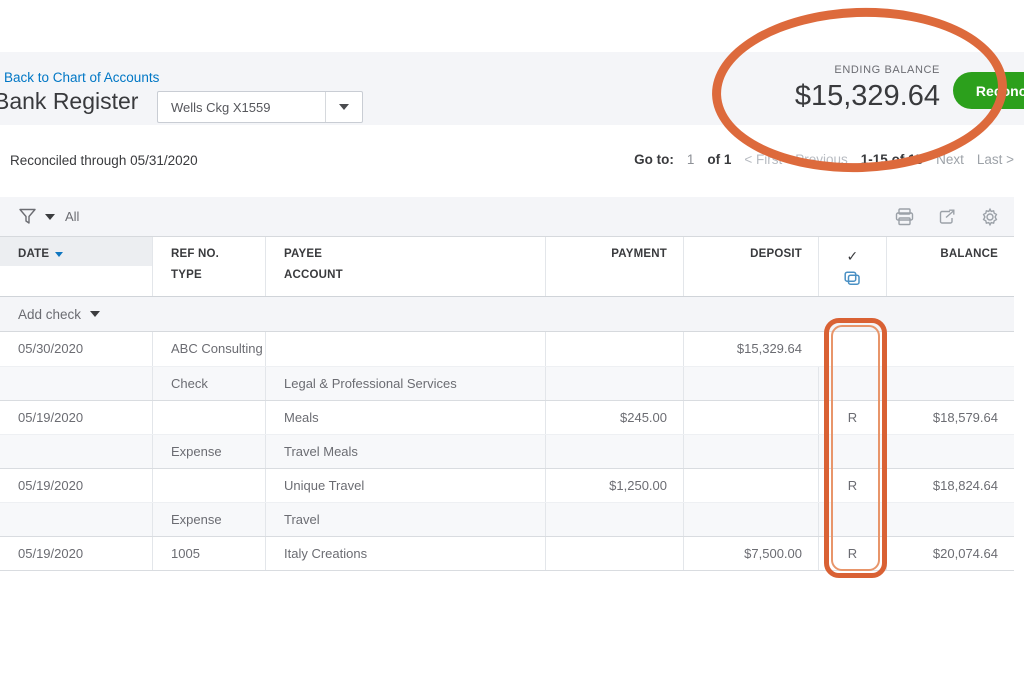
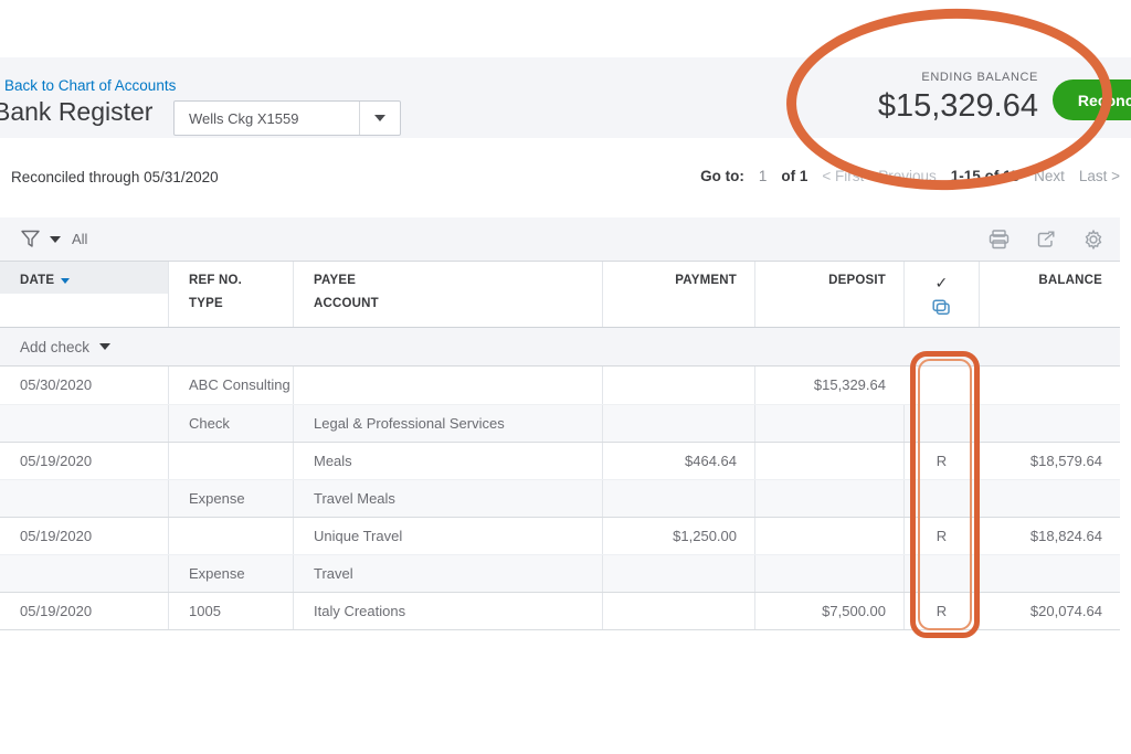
  Back to Chart of Accounts
  Bank Register
  Wells Ckg X1559
  ENDING BALANCE
  $15,329.64
  Reconciled through 05/31/2020
  Go to:
  1
  of 1
  < First
  Previous
  1-15 of 15
  Next
  Last >
  All
  DATE
  REF NO.
  TYPE
  PAYEE
  ACCOUNT
  PAYMENT
  DEPOSIT
  ✓
  BALANCE
  Add check
  05/30/2020
  ABC Consulting
  $15,329.64
  Check
  Legal & Professional Services
  05/19/2020
  Meals
- $245.00
+ $464.64
  R
  $18,579.64
  Expense
  Travel Meals
  05/19/2020
  Unique Travel
  $1,250.00
  R
  $18,824.64
  Expense
  Travel
  05/19/2020
  1005
  Italy Creations
  $7,500.00
  R
  $20,074.64
